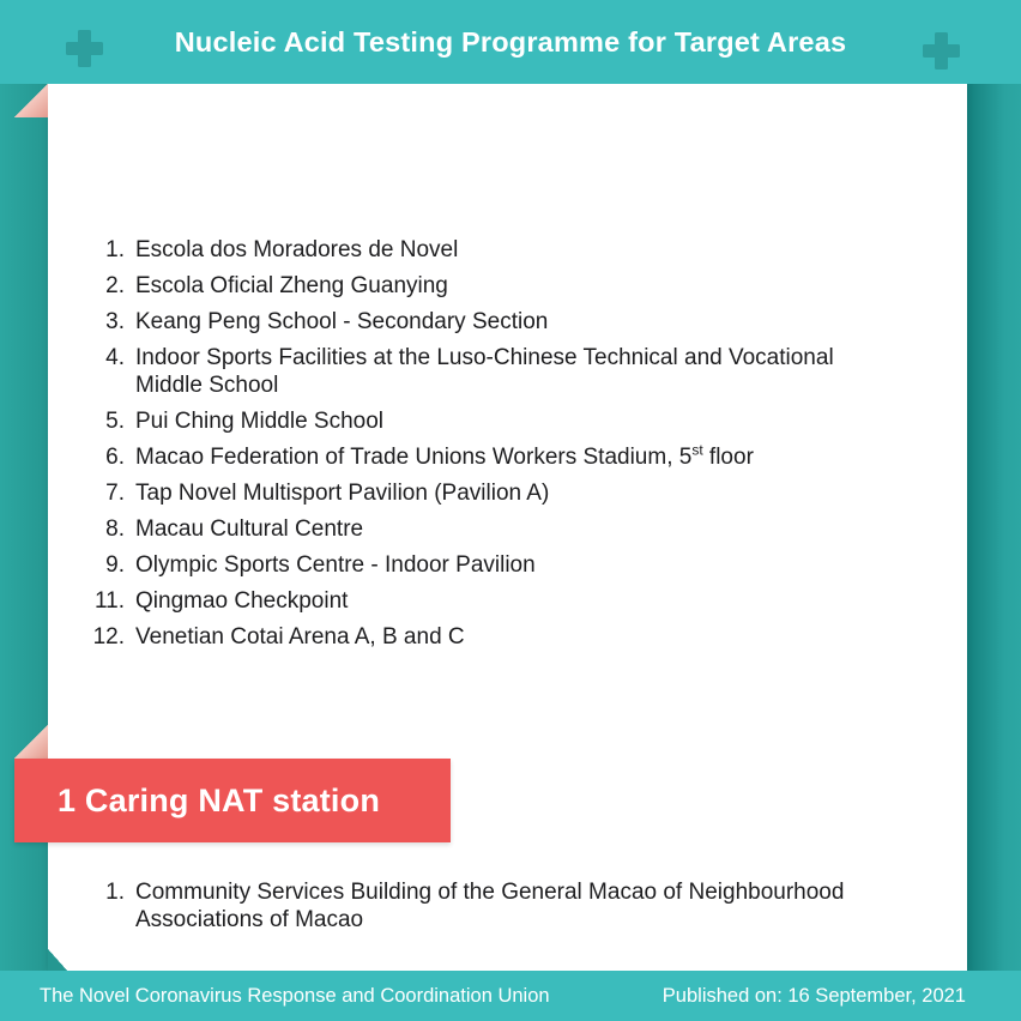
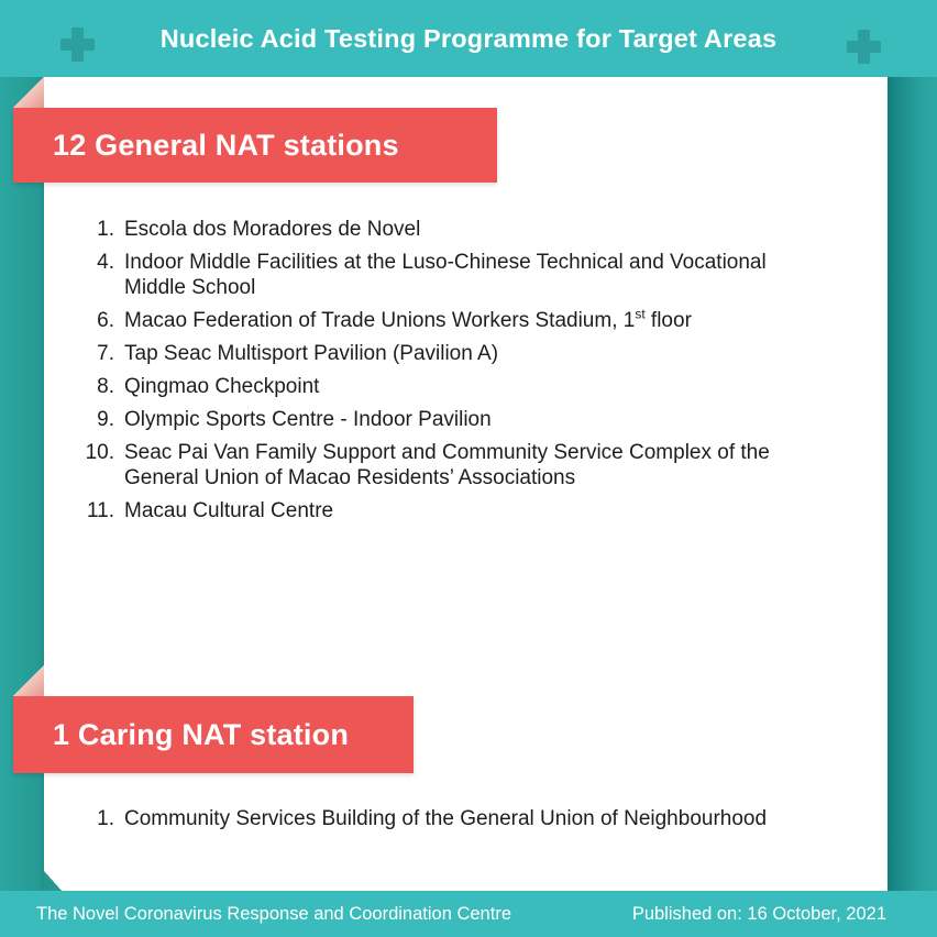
  Nucleic Acid Testing Programme for Target Areas
+ 12 General NAT stations
  1.
  Escola dos Moradores de Novel
- 2.
- Escola Oficial Zheng Guanying
- 3.
- Keang Peng School - Secondary Section
  4.
- Indoor Sports Facilities at the Luso-Chinese Technical and Vocational
+ Indoor Middle Facilities at the Luso-Chinese Technical and Vocational
  Middle School
- 5.
- Pui Ching Middle School
  6.
- Macao Federation of Trade Unions Workers Stadium, 5st floor
+ Macao Federation of Trade Unions Workers Stadium, 1st floor
  7.
- Tap Novel Multisport Pavilion (Pavilion A)
+ Tap Seac Multisport Pavilion (Pavilion A)
  8.
- Macau Cultural Centre
+ Qingmao Checkpoint
  9.
  Olympic Sports Centre - Indoor Pavilion
+ 10.
+ Seac Pai Van Family Support and Community Service Complex of the
+ General Union of Macao Residents’ Associations
  11.
- Qingmao Checkpoint
+ Macau Cultural Centre
- 12.
- Venetian Cotai Arena A, B and C
  1 Caring NAT station
  1.
- Community Services Building of the General Macao of Neighbourhood
+ Community Services Building of the General Union of Neighbourhood
- Associations of Macao
- The Novel Coronavirus Response and Coordination Union
+ The Novel Coronavirus Response and Coordination Centre
- Published on: 16 September, 2021
+ Published on: 16 October, 2021
